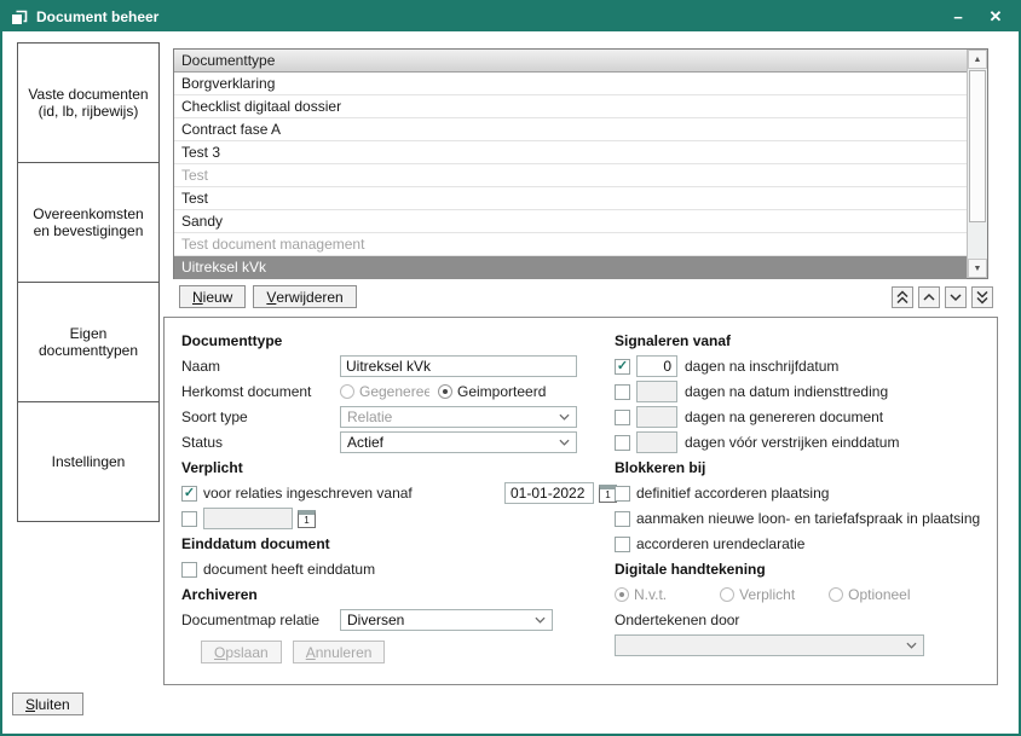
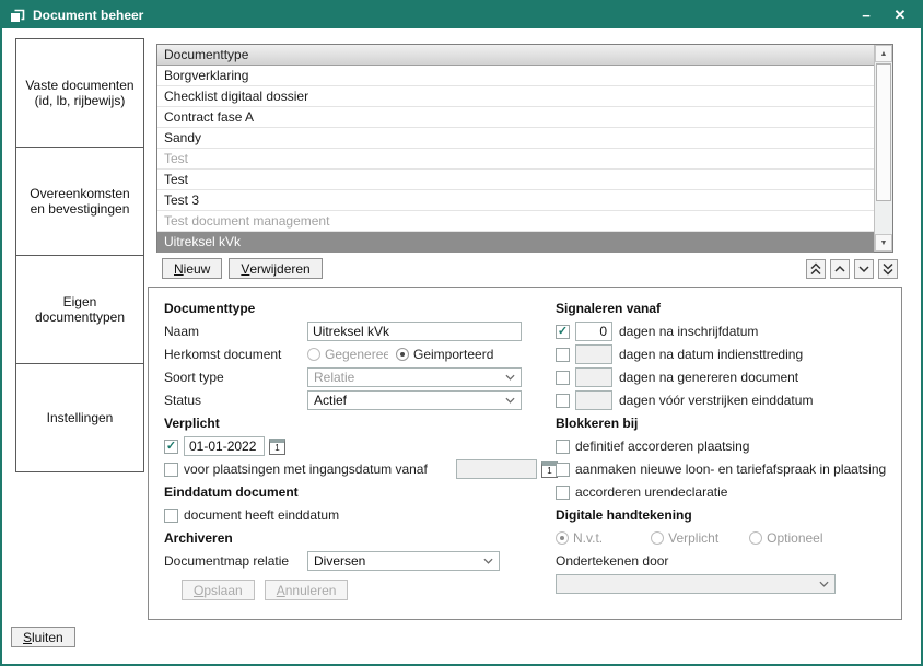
  Document beheer
  −
  ✕
  Vaste documenten (id, lb, rijbewijs)
  Overeenkomsten en bevestigingen
  Eigen documenttypen
  Instellingen
  Documenttype
  Borgverklaring
  Checklist digitaal dossier
  Contract fase A
- Test 3
+ Sandy
  Test
  Test
- Sandy
+ Test 3
  Test document management
  Uitreksel kVk
  N
  ieuw
  V
  erwijderen
  Documenttype
  Naam
  Uitreksel kVk
  Herkomst document
  Gegeneree
  Geimporteerd
  Soort type
  Relatie
  Status
  Actief
  Verplicht
- voor relaties ingeschreven vanaf
  01-01-2022
  1
+ voor plaatsingen met ingangsdatum vanaf
  1
  Einddatum document
  document heeft einddatum
  Archiveren
  Documentmap relatie
  Diversen
  Signaleren vanaf
  0
  dagen na inschrijfdatum
  dagen na datum indiensttreding
  dagen na genereren document
  dagen vóór verstrijken einddatum
  Blokkeren bij
  definitief accorderen plaatsing
  aanmaken nieuwe loon- en tariefafspraak in plaatsing
  accorderen urendeclaratie
  Digitale handtekening
  N.v.t.
  Verplicht
  Optioneel
  Ondertekenen door
  O
  pslaan
  A
  nnuleren
  S
  luiten
